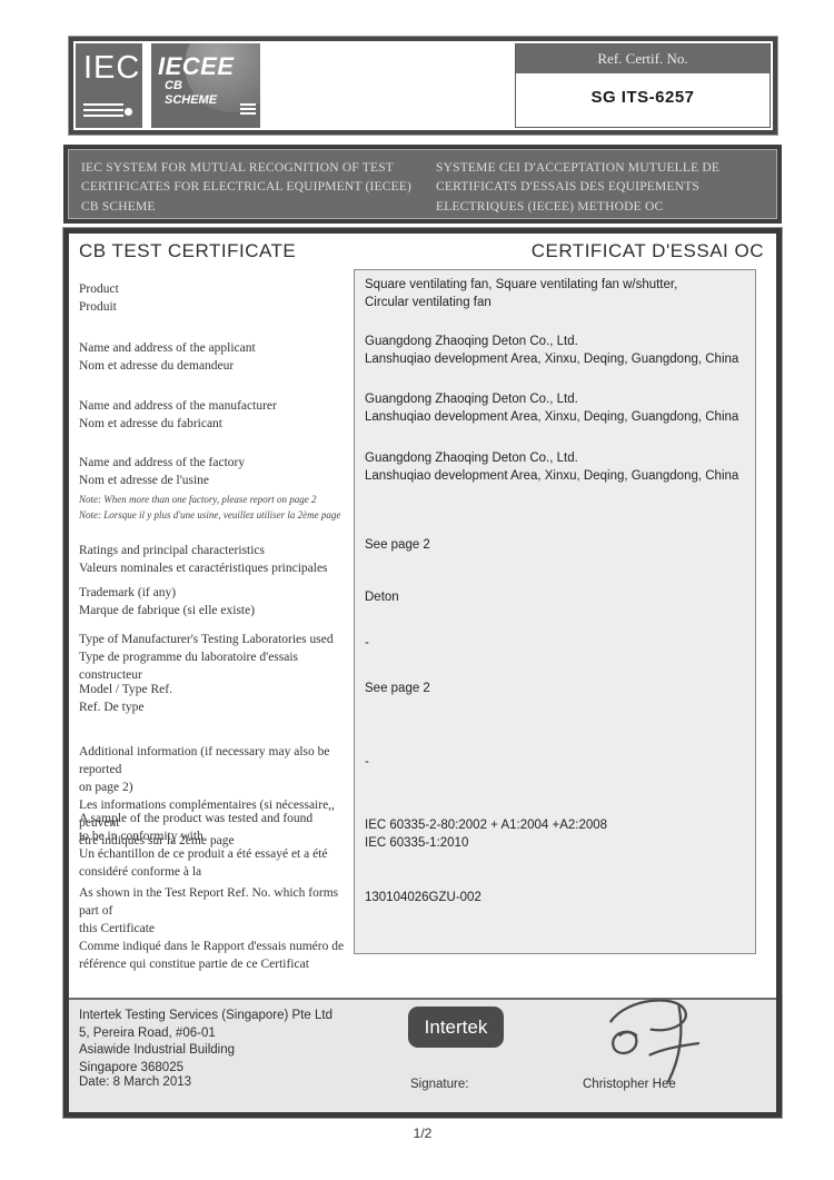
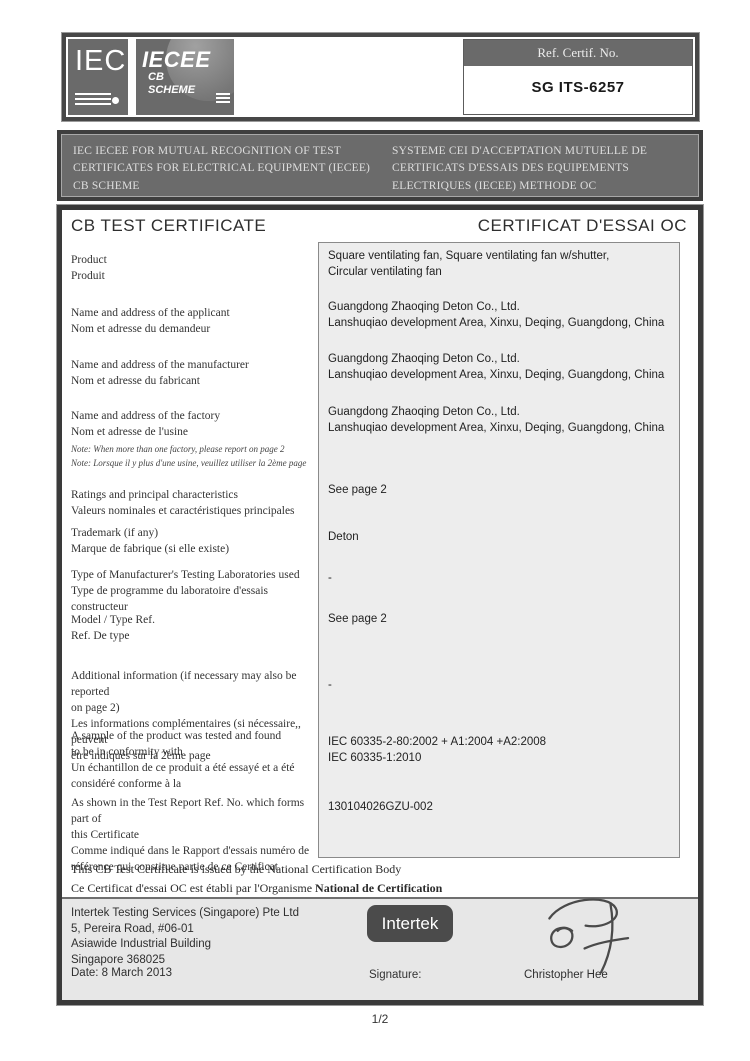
  IEC
  IECEE
  CB
  SCHEME
  Ref. Certif. No.
  SG ITS-6257
- IEC SYSTEM FOR MUTUAL RECOGNITION OF TEST CERTIFICATES FOR ELECTRICAL EQUIPMENT (IECEE) CB SCHEME
+ IEC IECEE FOR MUTUAL RECOGNITION OF TEST CERTIFICATES FOR ELECTRICAL EQUIPMENT (IECEE) CB SCHEME
  SYSTEME CEI D'ACCEPTATION MUTUELLE DE CERTIFICATS D'ESSAIS DES EQUIPEMENTS ELECTRIQUES (IECEE) METHODE OC
  CB TEST CERTIFICATE
  CERTIFICAT D'ESSAI OC
  Product
  Produit
  Name and address of the applicant
  Nom et adresse du demandeur
  Name and address of the manufacturer
  Nom et adresse du fabricant
  Name and address of the factory
  Nom et adresse de l'usine
  Note: When more than one factory, please report on page 2
  Note: Lorsque il y plus d'une usine, veuillez utiliser la 2ème page
  Ratings and principal characteristics
  Valeurs nominales et caractéristiques principales
  Trademark (if any)
  Marque de fabrique (si elle existe)
  Type of Manufacturer's Testing Laboratories used
  Type de programme du laboratoire d'essais constructeur
  Model / Type Ref.
  Ref. De type
  Additional information (if necessary may also be reported
  on page 2)
  Les informations complémentaires (si nécessaire,, peuvent
  être indiqués sur la 2ème page
  A sample of the product was tested and found
  to be in conformity with
  Un échantillon de ce produit a été essayé et a été
  considéré conforme à la
  As shown in the Test Report Ref. No. which forms part of
  this Certificate
  Comme indiqué dans le Rapport d'essais numéro de
  référence qui constitue partie de ce Certificat
  Square ventilating fan, Square ventilating fan w/shutter,
  Circular ventilating fan
  Guangdong Zhaoqing Deton Co., Ltd.
  Lanshuqiao development Area, Xinxu, Deqing, Guangdong, China
  Guangdong Zhaoqing Deton Co., Ltd.
  Lanshuqiao development Area, Xinxu, Deqing, Guangdong, China
  Guangdong Zhaoqing Deton Co., Ltd.
  Lanshuqiao development Area, Xinxu, Deqing, Guangdong, China
  See page 2
  Deton
  -
  See page 2
  -
  IEC 60335-2-80:2002 + A1:2004 +A2:2008
  IEC 60335-1:2010
  130104026GZU-002
+ This CB Test Certificate is issued by the National Certification Body
+ Ce Certificat d'essai OC est établi par l'Organisme National de Certification
  Intertek Testing Services (Singapore) Pte Ltd
  5, Pereira Road, #06-01
  Asiawide Industrial Building
  Singapore 368025
  Date: 8 March 2013
  Intertek
  Signature:
  Christopher Hee
  1/2
